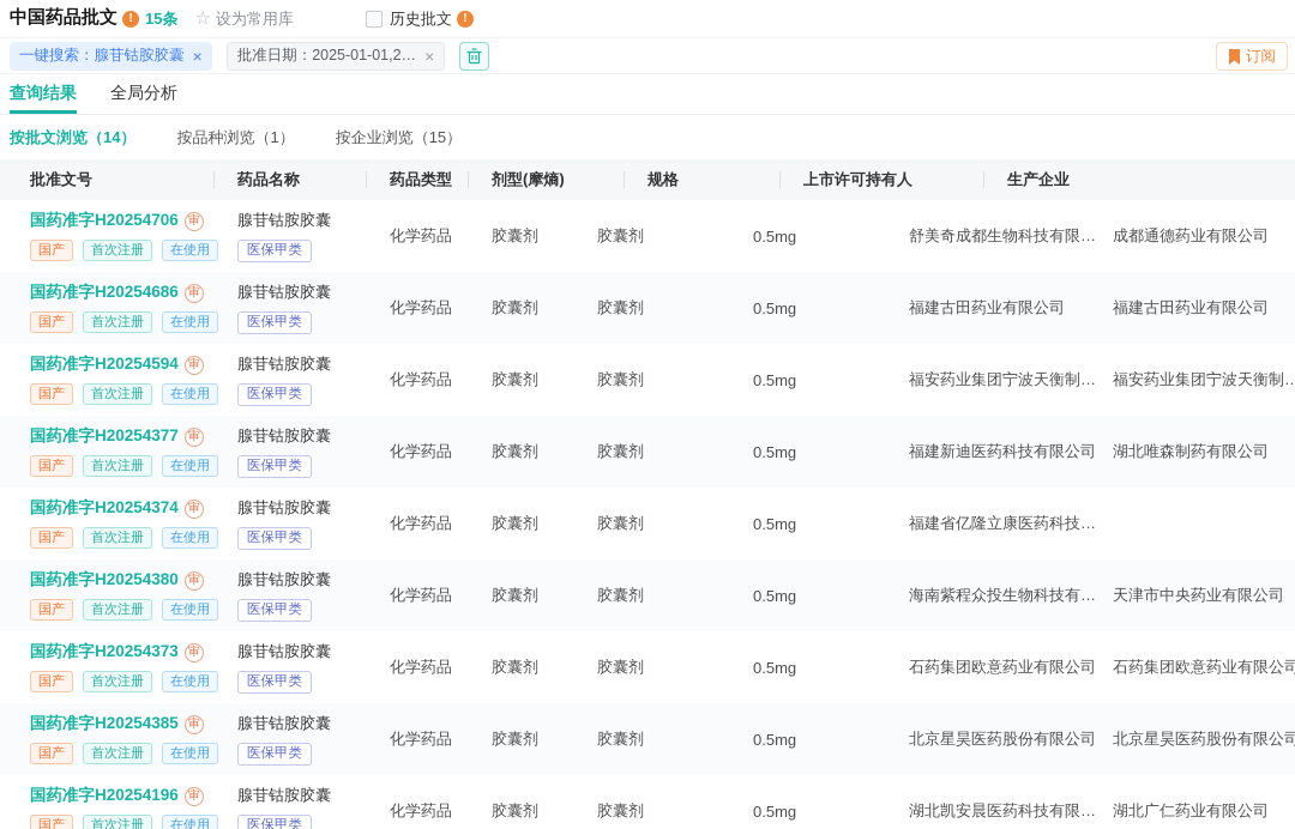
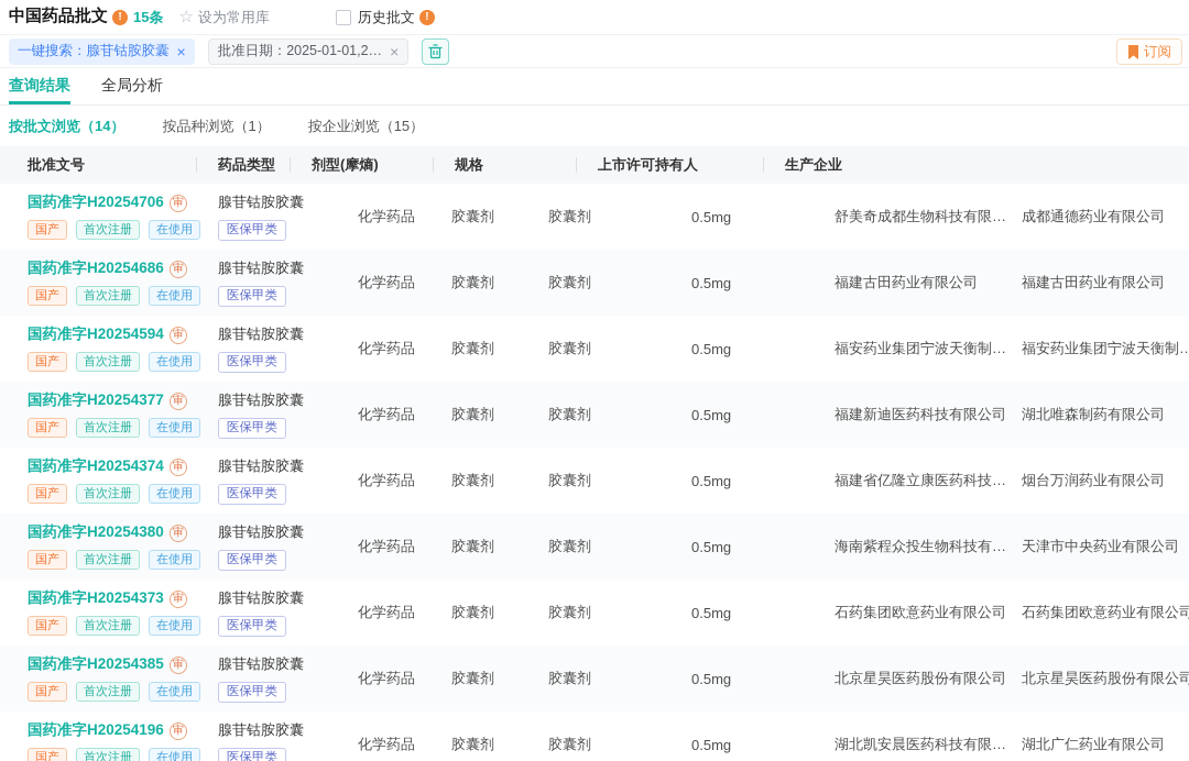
  中国药品批文
  !
  15条
  ☆
  设为常用库
  历史批文
  !
  一键搜索：腺苷钴胺胶囊
  ×
  批准日期：2025-01-01,2…
  ×
  订阅
  查询结果
  全局分析
  按批文浏览（14）
  按品种浏览（1）
  按企业浏览（15）
  批准文号
- 药品名称
  药品类型
  剂型(摩熵)
  规格
  上市许可持有人
  生产企业
  国药准字H20254706
  审
  国产
  首次注册
  在使用
  腺苷钴胺胶囊
  医保甲类
  化学药品
  胶囊剂
  胶囊剂
  0.5mg
  舒美奇成都生物科技有限…
  成都通德药业有限公司
  国药准字H20254686
  审
  国产
  首次注册
  在使用
  腺苷钴胺胶囊
  医保甲类
  化学药品
  胶囊剂
  胶囊剂
  0.5mg
  福建古田药业有限公司
  福建古田药业有限公司
  国药准字H20254594
  审
  国产
  首次注册
  在使用
  腺苷钴胺胶囊
  医保甲类
  化学药品
  胶囊剂
  胶囊剂
  0.5mg
  福安药业集团宁波天衡制…
  福安药业集团宁波天衡制…
  国药准字H20254377
  审
  国产
  首次注册
  在使用
  腺苷钴胺胶囊
  医保甲类
  化学药品
  胶囊剂
  胶囊剂
  0.5mg
  福建新迪医药科技有限公司
  湖北唯森制药有限公司
  国药准字H20254374
  审
  国产
  首次注册
  在使用
  腺苷钴胺胶囊
  医保甲类
  化学药品
  胶囊剂
  胶囊剂
  0.5mg
  福建省亿隆立康医药科技…
+ 烟台万润药业有限公司
  国药准字H20254380
  审
  国产
  首次注册
  在使用
  腺苷钴胺胶囊
  医保甲类
  化学药品
  胶囊剂
  胶囊剂
  0.5mg
  海南紫程众投生物科技有…
  天津市中央药业有限公司
  国药准字H20254373
  审
  国产
  首次注册
  在使用
  腺苷钴胺胶囊
  医保甲类
  化学药品
  胶囊剂
  胶囊剂
  0.5mg
  石药集团欧意药业有限公司
  石药集团欧意药业有限公司
  国药准字H20254385
  审
  国产
  首次注册
  在使用
  腺苷钴胺胶囊
  医保甲类
  化学药品
  胶囊剂
  胶囊剂
  0.5mg
  北京星昊医药股份有限公司
  北京星昊医药股份有限公司
  国药准字H20254196
  审
  国产
  首次注册
  在使用
  腺苷钴胺胶囊
  医保甲类
  化学药品
  胶囊剂
  胶囊剂
  0.5mg
  湖北凯安晨医药科技有限…
  湖北广仁药业有限公司
